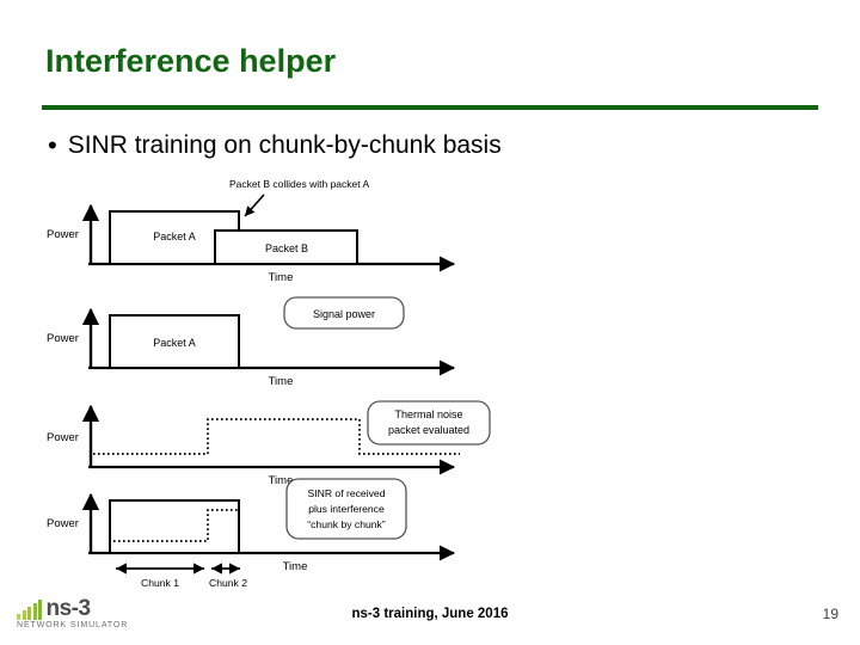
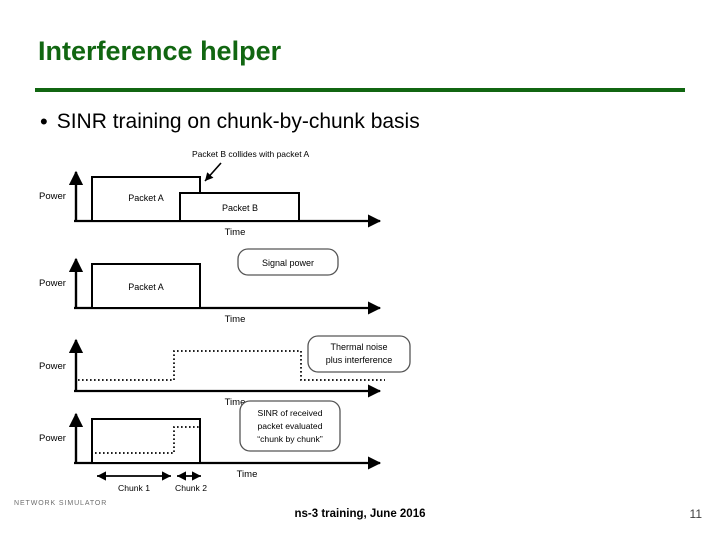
  Interference helper
  •
  SINR training on chunk-by-chunk basis
  Power
  Time
  Packet A
  Packet B
  Packet B collides with packet A
  Power
  Time
  Packet A
  Signal power
  Power
  Time
  Thermal noise
- packet evaluated
+ plus interference
  Power
  Time
  SINR of received
- plus interference
+ packet evaluated
  “chunk by chunk”
  Chunk 1
  Chunk 2
- ns-3
  ns-3 training, June 2016
- 19
+ 11
